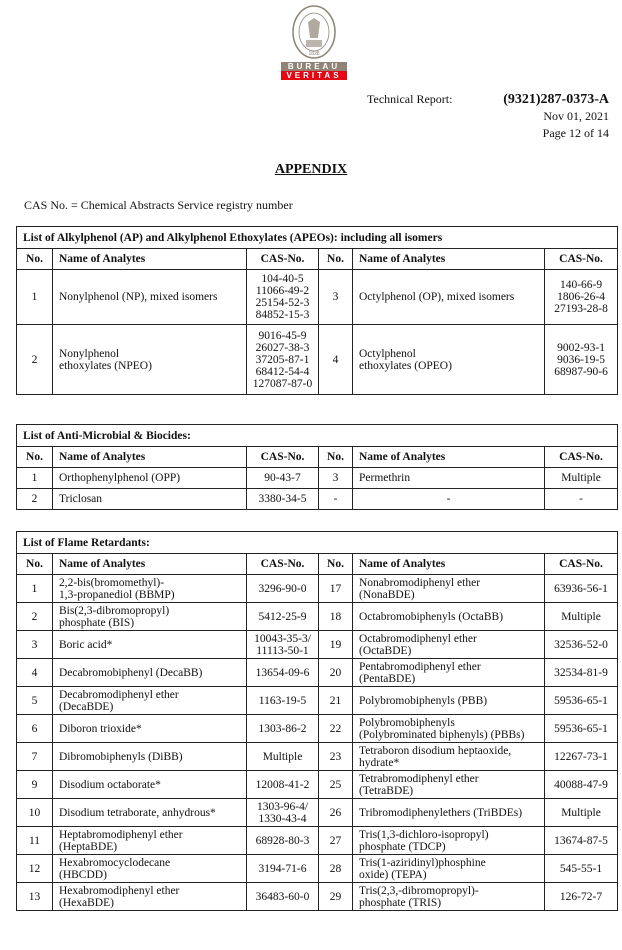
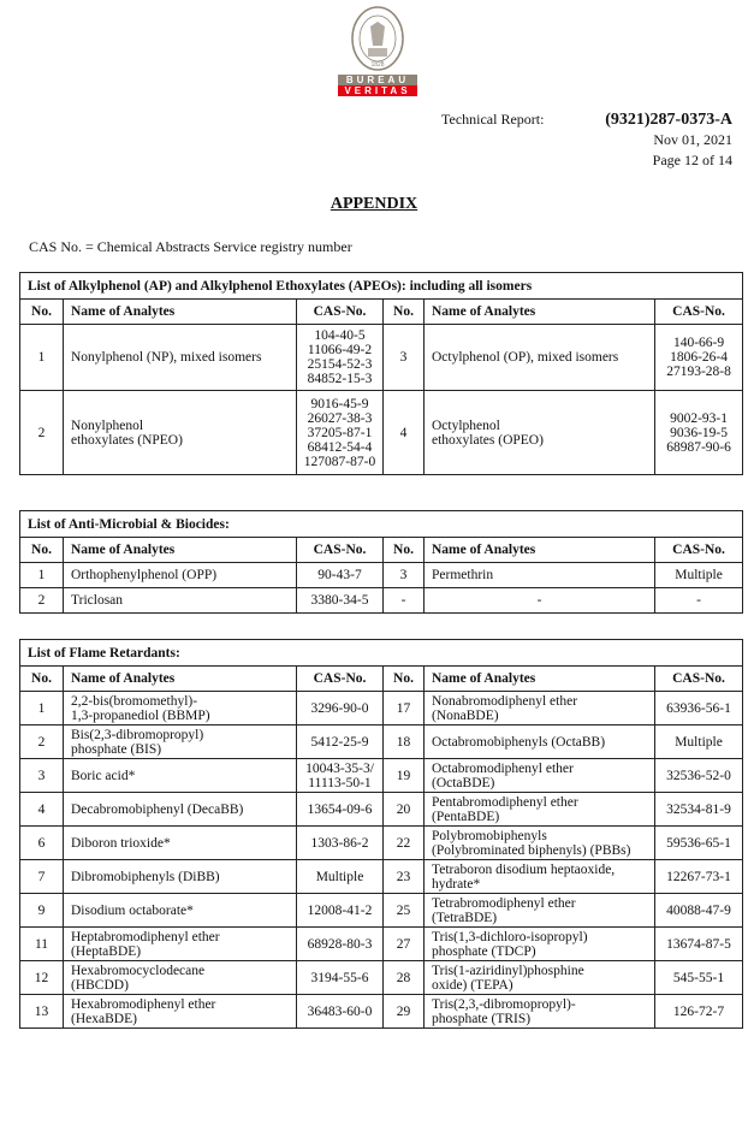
  BUREAU
  VERITAS
  Technical Report:
  (9321)287-0373-A
  Nov 01, 2021
  Page 12 of 14
  APPENDIX
  CAS No. = Chemical Abstracts Service registry number
  List of Alkylphenol (AP) and Alkylphenol Ethoxylates (APEOs): including all isomers
  No.	Name of Analytes	CAS-No.	No.	Name of Analytes	CAS-No.
  1	Nonylphenol (NP), mixed isomers	104-40-5 11066-49-2 25154-52-3 84852-15-3	3	Octylphenol (OP), mixed isomers	140-66-9 1806-26-4 27193-28-8
  2	Nonylphenol ethoxylates (NPEO)	9016-45-9 26027-38-3 37205-87-1 68412-54-4 127087-87-0	4	Octylphenol ethoxylates (OPEO)	9002-93-1 9036-19-5 68987-90-6
  List of Anti-Microbial & Biocides:
  No.	Name of Analytes	CAS-No.	No.	Name of Analytes	CAS-No.
  1	Orthophenylphenol (OPP)	90-43-7	3	Permethrin	Multiple
  2	Triclosan	3380-34-5	-	-	-
  List of Flame Retardants:
  No.	Name of Analytes	CAS-No.	No.	Name of Analytes	CAS-No.
  1	2,2-bis(bromomethyl)- 1,3-propanediol (BBMP)	3296-90-0	17	Nonabromodiphenyl ether (NonaBDE)	63936-56-1
  2	Bis(2,3-dibromopropyl) phosphate (BIS)	5412-25-9	18	Octabromobiphenyls (OctaBB)	Multiple
  3	Boric acid*	10043-35-3/ 11113-50-1	19	Octabromodiphenyl ether (OctaBDE)	32536-52-0
  4	Decabromobiphenyl (DecaBB)	13654-09-6	20	Pentabromodiphenyl ether (PentaBDE)	32534-81-9
- 5	Decabromodiphenyl ether (DecaBDE)	1163-19-5	21	Polybromobiphenyls (PBB)	59536-65-1
  6	Diboron trioxide*	1303-86-2	22	Polybromobiphenyls (Polybrominated biphenyls) (PBBs)	59536-65-1
  7	Dibromobiphenyls (DiBB)	Multiple	23	Tetraboron disodium heptaoxide, hydrate*	12267-73-1
  9	Disodium octaborate*	12008-41-2	25	Tetrabromodiphenyl ether (TetraBDE)	40088-47-9
- 10	Disodium tetraborate, anhydrous*	1303-96-4/ 1330-43-4	26	Tribromodiphenylethers (TriBDEs)	Multiple
  11	Heptabromodiphenyl ether (HeptaBDE)	68928-80-3	27	Tris(1,3-dichloro-isopropyl) phosphate (TDCP)	13674-87-5
- 12	Hexabromocyclodecane (HBCDD)	3194-71-6	28	Tris(1-aziridinyl)phosphine oxide) (TEPA)	545-55-1
+ 12	Hexabromocyclodecane (HBCDD)	3194-55-6	28	Tris(1-aziridinyl)phosphine oxide) (TEPA)	545-55-1
  13	Hexabromodiphenyl ether (HexaBDE)	36483-60-0	29	Tris(2,3,-dibromopropyl)- phosphate (TRIS)	126-72-7
